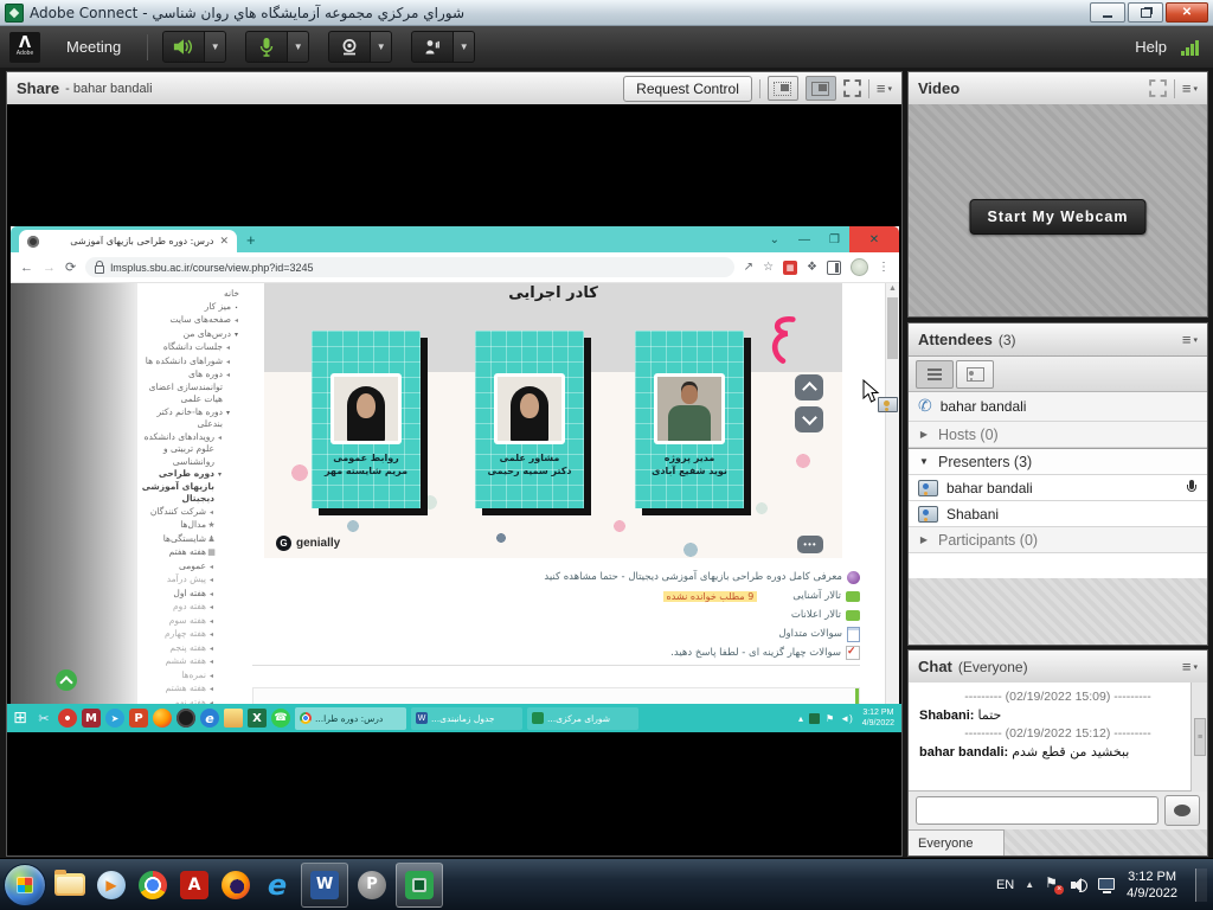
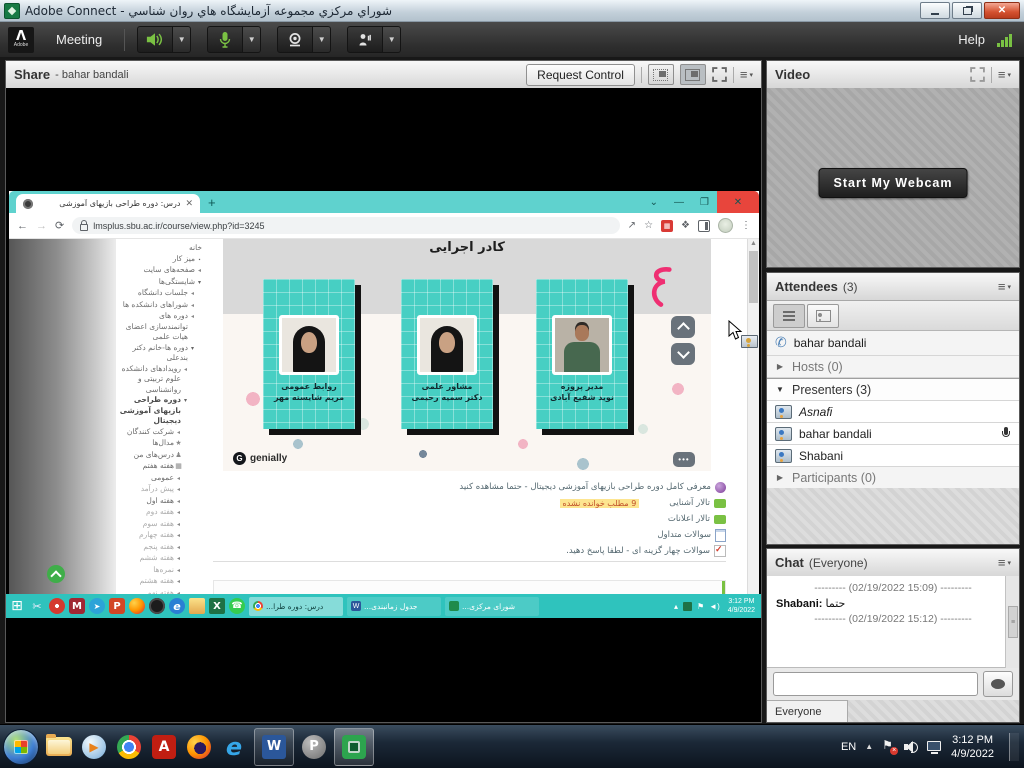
  شوراي مركزي مجموعه آزمايشگاه هاي روان شناسي - Adobe Connect
  ✕
  Λ
  Meeting
  ▼
  ▼
  ▼
  ▼
  Help
  Share
  - bahar bandali
  Request Control
  ≡
  درس: دوره طراحی بازیهای آموزشی
  ✕
  +
  ⌄
  —
  ❐
  ✕
  ←
  →
  ⟳
  lmsplus.sbu.ac.ir/course/view.php?id=3245
  ↗
  ☆
  ❖
  ⋮
  خانه
  میز کار
  صفحه‌های سایت
- درس‌های من
+ شایستگی‌ها
  جلسات دانشگاه
  شوراهای دانشکده ها
  دوره های توانمندسازی اعضای هیات علمی
  دوره ها-خانم دکتر بندعلی
  رویدادهای دانشکده علوم تربیتی و روانشناسی
  دوره طراحی بازیهای آموزشی دیجیتال
  شرکت کنندگان
  مدال‌ها
- شایستگی‌ها
+ درس‌های من
  هفته هفتم
  عمومی
  پیش درآمد
  هفته اول
  هفته دوم
  هفته سوم
  هفته چهارم
  هفته پنجم
  هفته ششم
  نمره‌ها
  هفته هشتم
  هفته نهم
  کادر اجرایی
  روابط عمومی
  مریم شایسته مهر
  مشاور علمی
  دکتر سمیه رحیمی
  مدیر پروژه
  نوید شفیع آبادی
  •••
  G
  genially
  معرفی کامل دوره طراحی بازیهای آموزشی دیجیتال - حتما مشاهده کنید
  تالار آشنایی
  9 مطلب خوانده نشده
  تالار اعلانات
  سوالات متداول
  سوالات چهار گزینه ای - لطفا پاسخ دهید.
  ⊞
  ✂
  M
  ➤
  P
  e
  X
  ☎
  درس: دوره طرا...
  جدول زمانبندی...
  شورای مرکزی...
  ▴
  ⚑
  ◄)
  Video
  ≡
  Start My Webcam
  Attendees
  (3)
  ≡
  ✆
  bahar bandali
  ▶
  Hosts (0)
  ▼
  Presenters (3)
+ Asnafi
  bahar bandali
  Shabani
  ▶
  Participants (0)
  Chat
  (Everyone)
  ≡
  --------- (02/19/2022 15:09) ---------
  Shabani: حتما
  --------- (02/19/2022 15:12) ---------
- bahar bandali: ببخشید من قطع شدم
  Everyone
  ▶
  A
  e
  W
  P
  EN
  ▲
  3:12 PM
  4/9/2022
